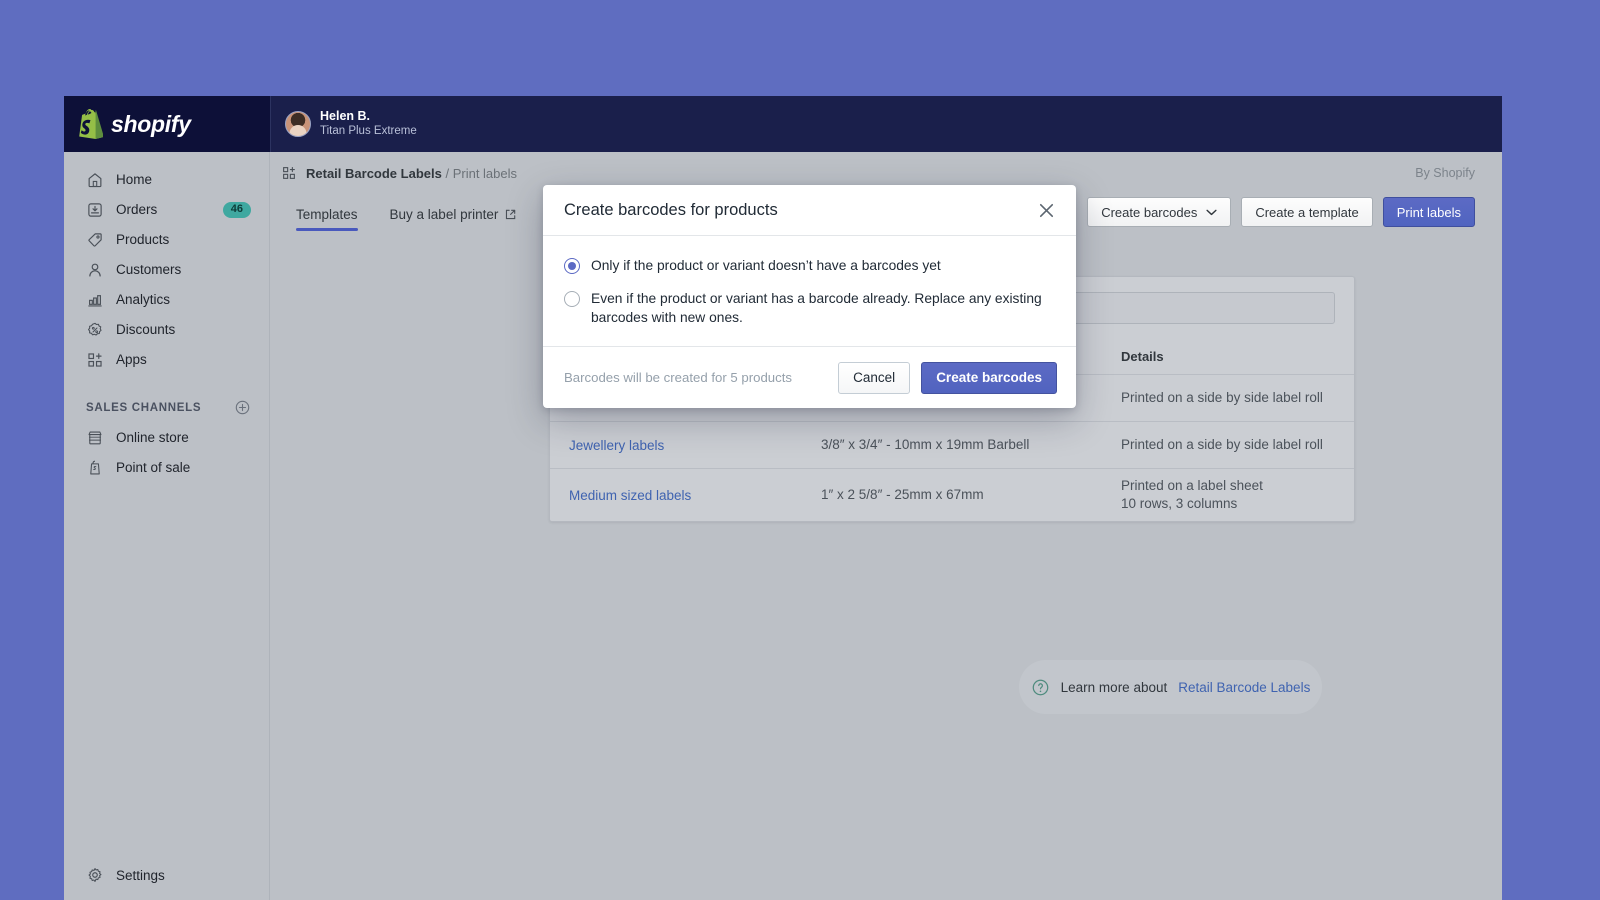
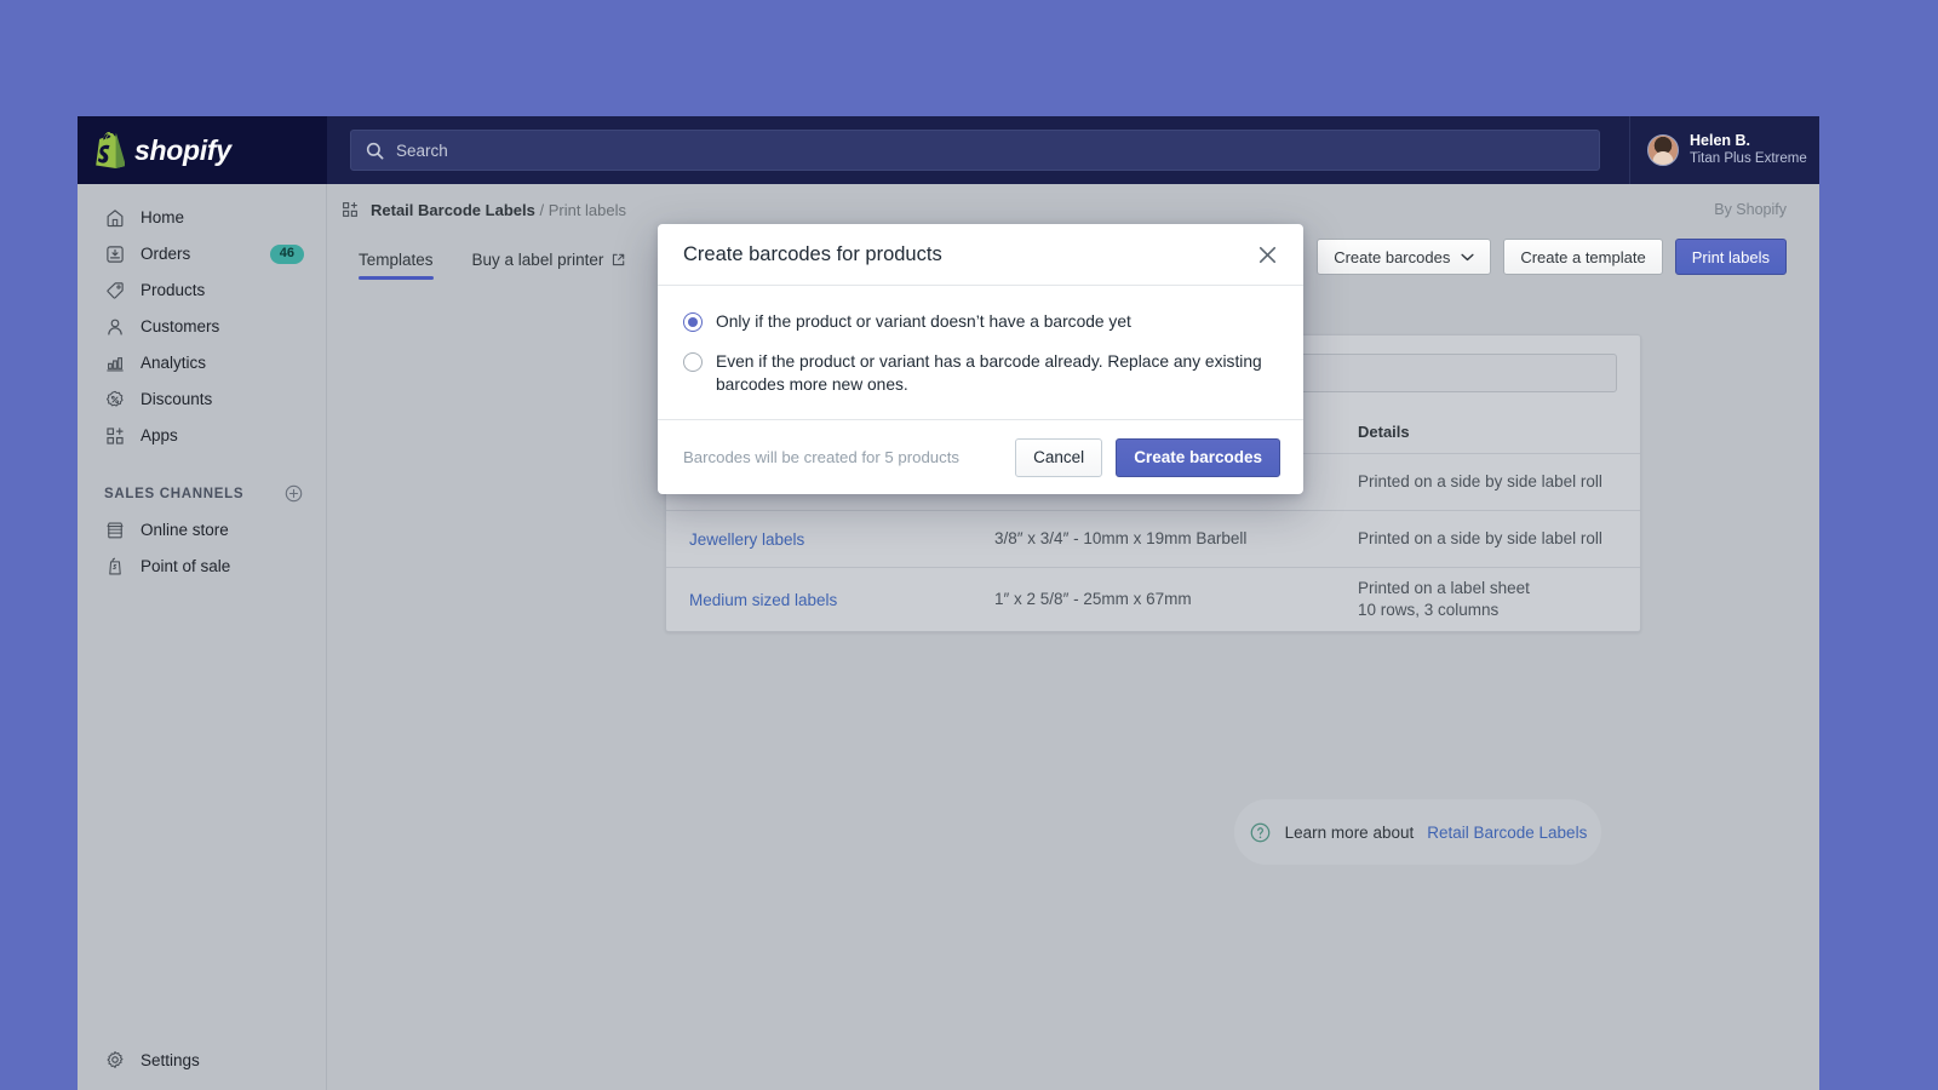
  shopify
+ Search
  Helen B.
  Titan Plus Extreme
  Home
  Orders
  46
  Products
  Customers
  Analytics
  Discounts
  Apps
  SALES CHANNELS
  Online store
  Point of sale
  Settings
  Retail Barcode Labels / Print labels
  By Shopify
  Templates
  Buy a label printer
  Create barcodes
  Create a template
  Print labels
  Details
  Printed on a side by side label roll
  Jewellery labels
  3/8″ x 3/4″ - 10mm x 19mm Barbell
  Printed on a side by side label roll
  Medium sized labels
  1″ x 2 5/8″ - 25mm x 67mm
  Printed on a label sheet
  10 rows, 3 columns
  Learn more about
  Retail Barcode Labels
  Create barcodes for products
- Only if the product or variant doesn’t have a barcodes yet
+ Only if the product or variant doesn’t have a barcode yet
- Even if the product or variant has a barcode already. Replace any existing barcodes with new ones.
+ Even if the product or variant has a barcode already. Replace any existing barcodes more new ones.
  Barcodes will be created for 5 products
  Cancel
  Create barcodes
